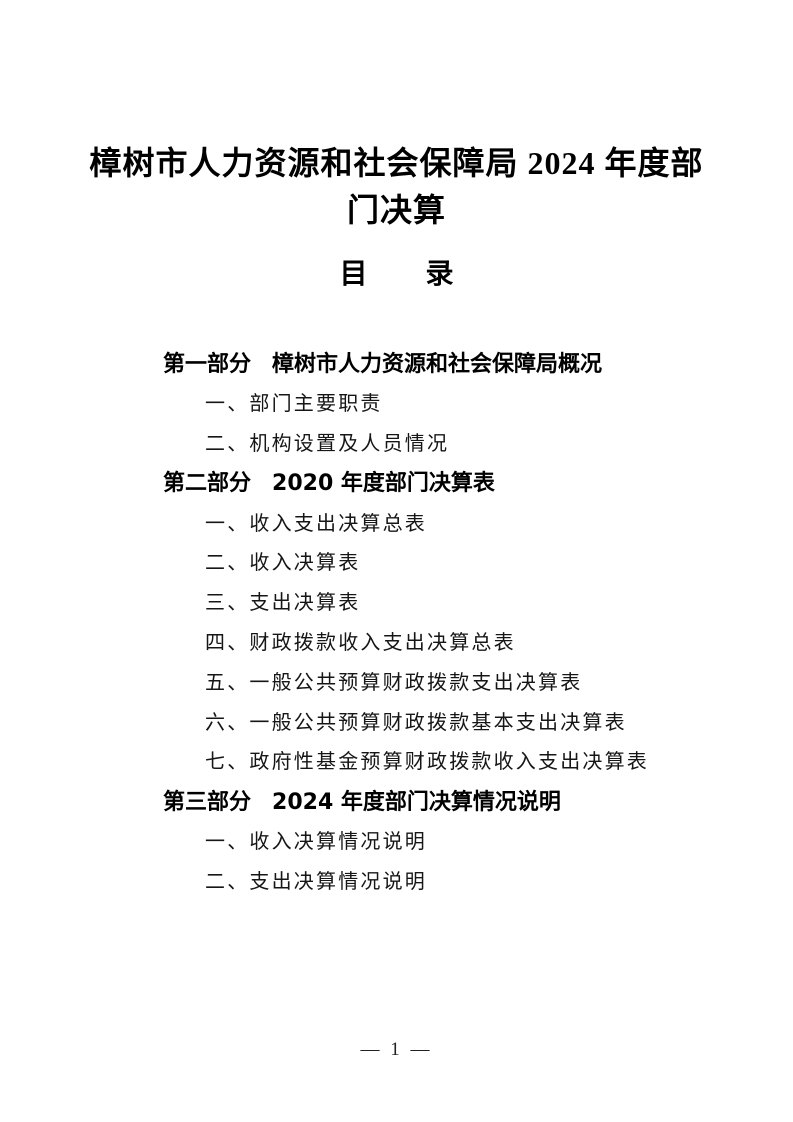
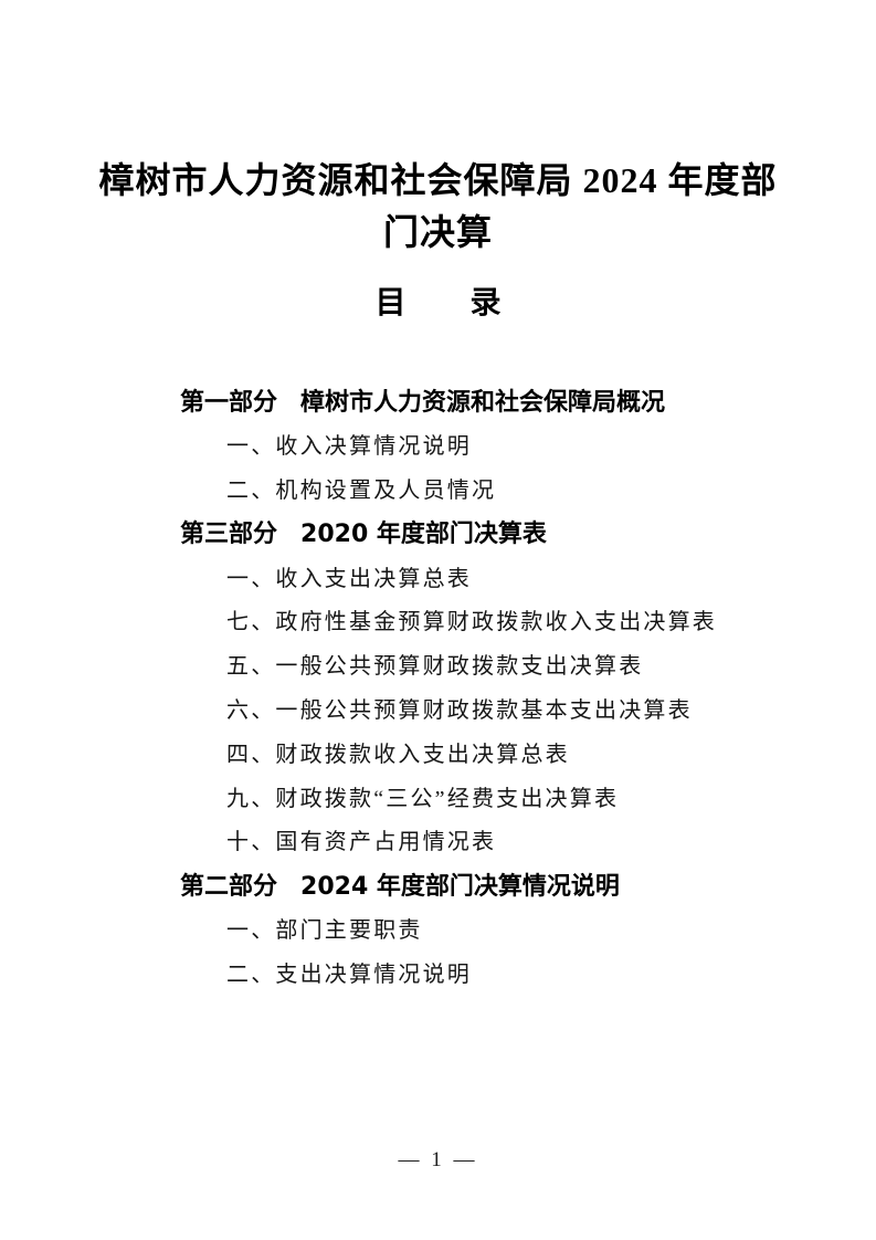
  樟树市人力资源和社会保障局 2024 年度部
  门决算
  目
  录
  第一部分
  樟树市人力资源和社会保障局概况
- 一、部门主要职责
+ 一、收入决算情况说明
  二、机构设置及人员情况
- 第二部分
+ 第三部分
  2020 年度部门决算表
  一、收入支出决算总表
- 二、收入决算表
- 三、支出决算表
- 四、财政拨款收入支出决算总表
+ 七、政府性基金预算财政拨款收入支出决算表
  五、一般公共预算财政拨款支出决算表
  六、一般公共预算财政拨款基本支出决算表
- 七、政府性基金预算财政拨款收入支出决算表
+ 四、财政拨款收入支出决算总表
+ 九、财政拨款“三公”经费支出决算表
+ 十、国有资产占用情况表
- 第三部分
+ 第二部分
  2024 年度部门决算情况说明
- 一、收入决算情况说明
+ 一、部门主要职责
  二、支出决算情况说明
  — 1 —
